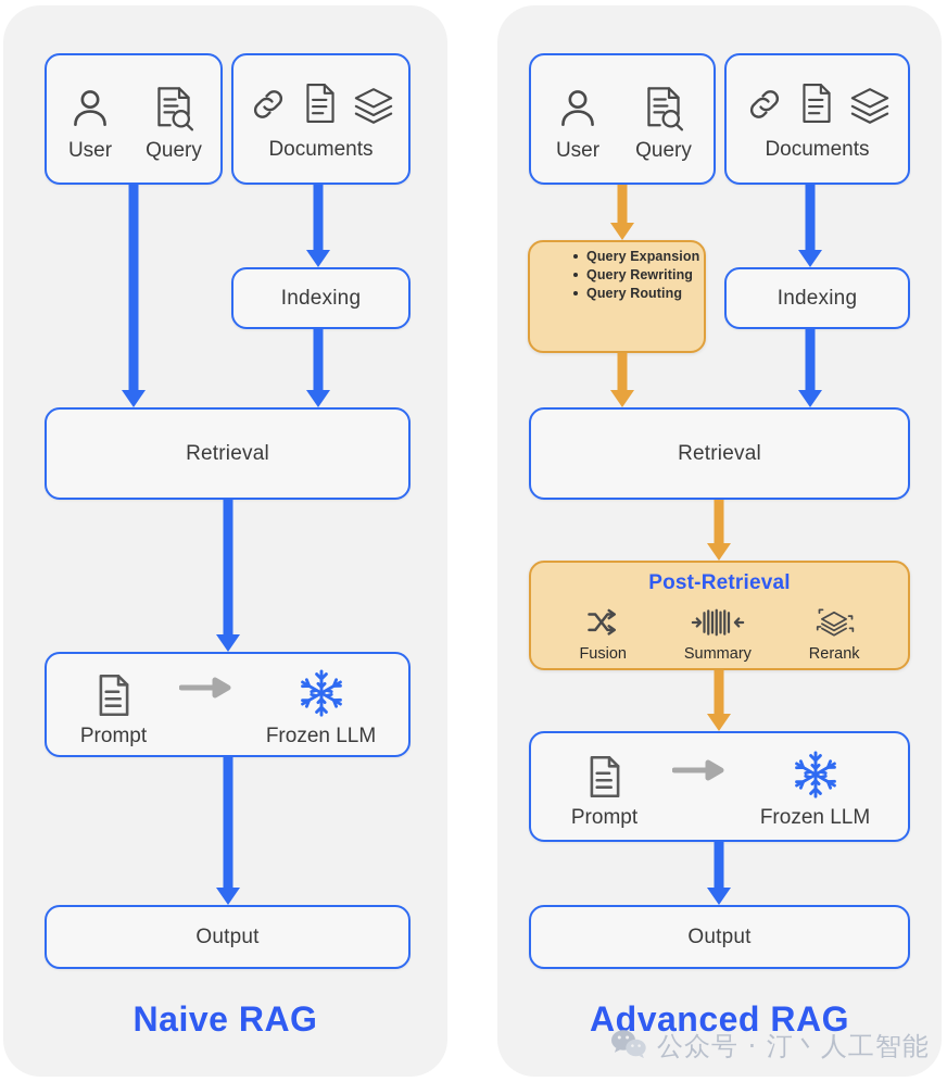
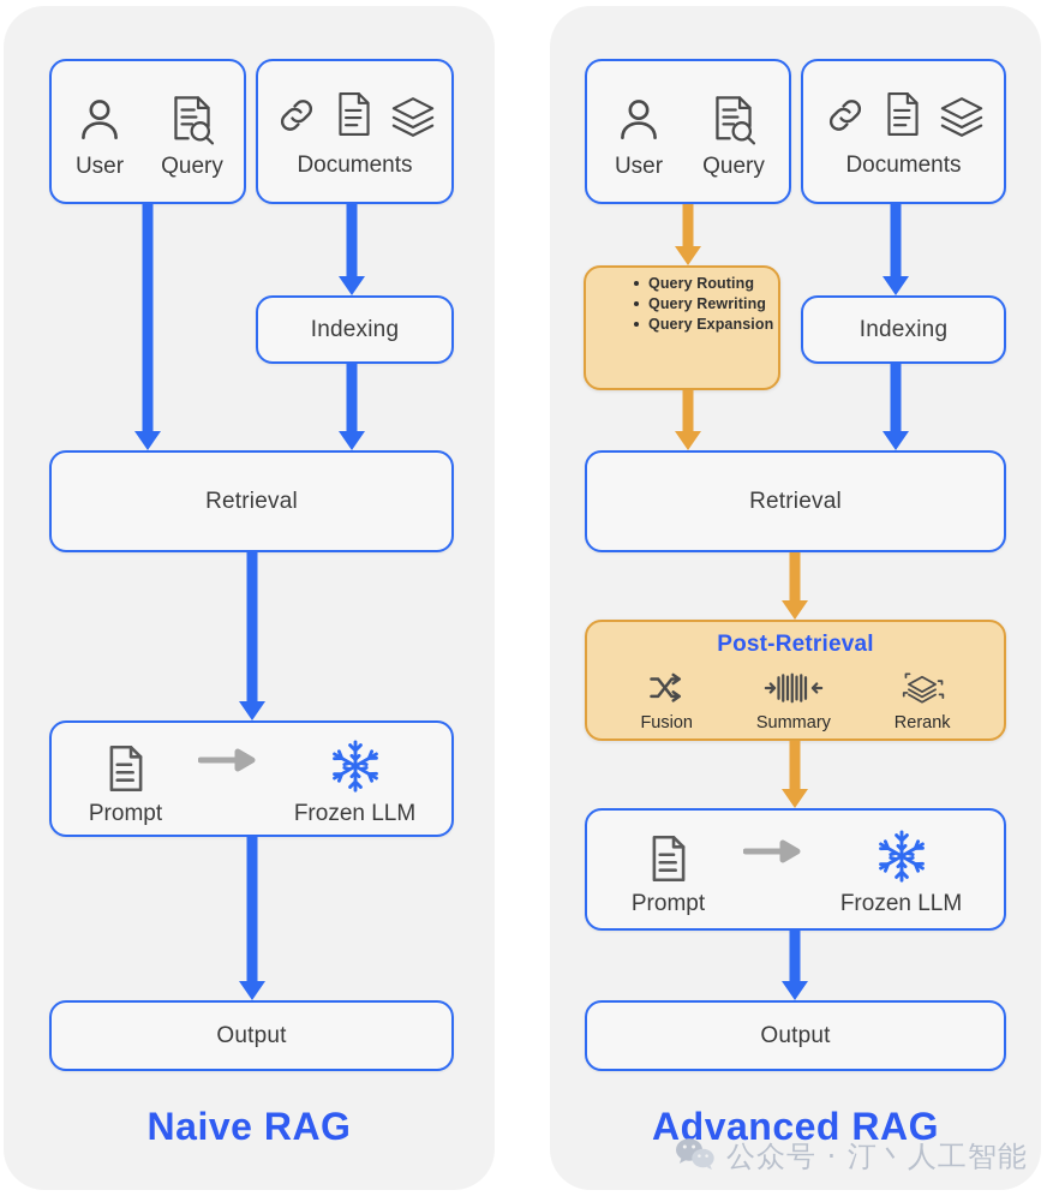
  User
  Query
  Documents
  Indexing
  Retrieval
  Prompt
  Frozen LLM
  Output
  Naive RAG
  User
  Query
  Documents
- Query Expansion
+ Query Routing
  Query Rewriting
- Query Routing
+ Query Expansion
  Indexing
  Retrieval
  Post-Retrieval
  Fusion
  Summary
  Rerank
  Prompt
  Frozen LLM
  Output
  Advanced RAG
  公众号 · 汀丶人工智能
